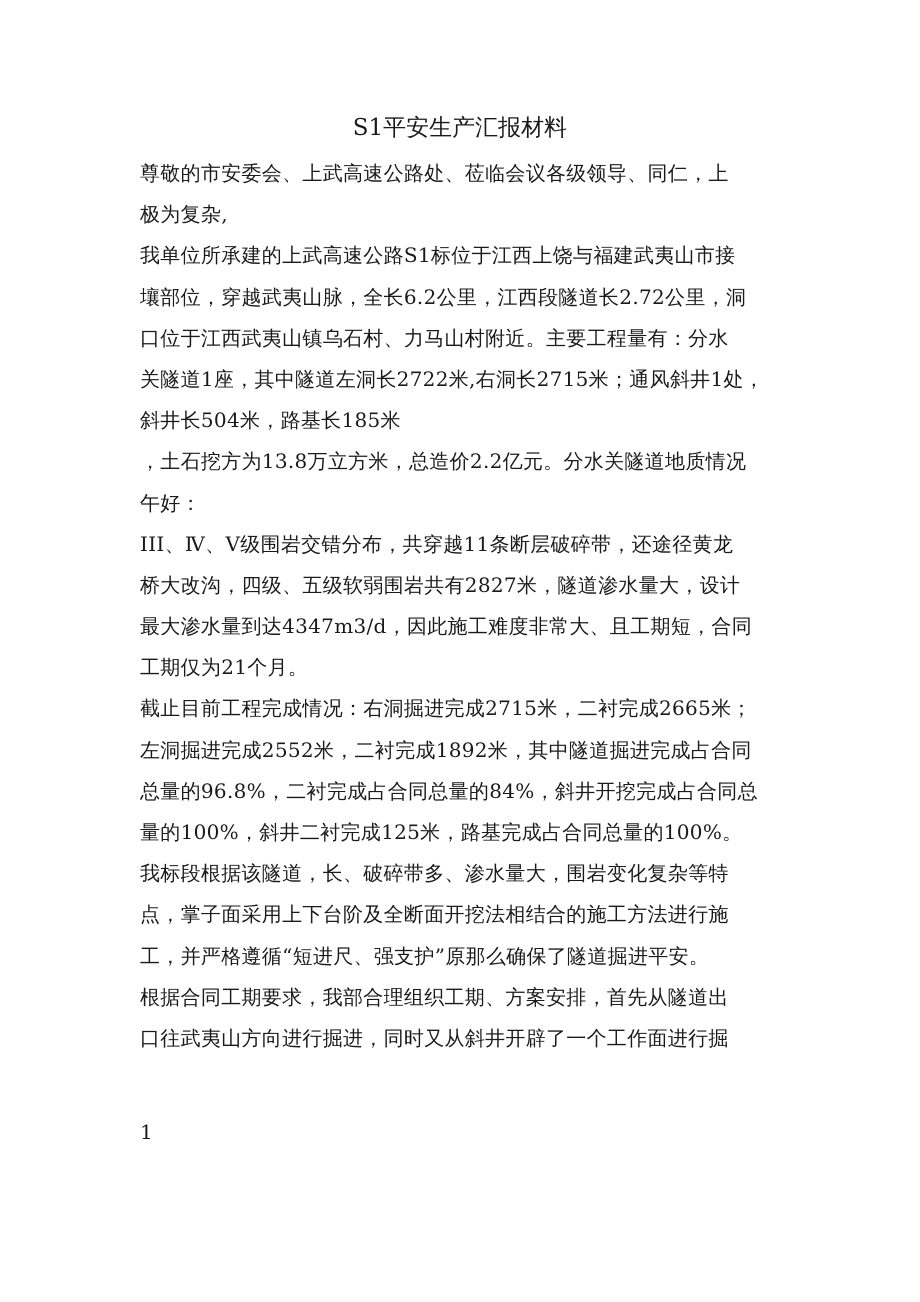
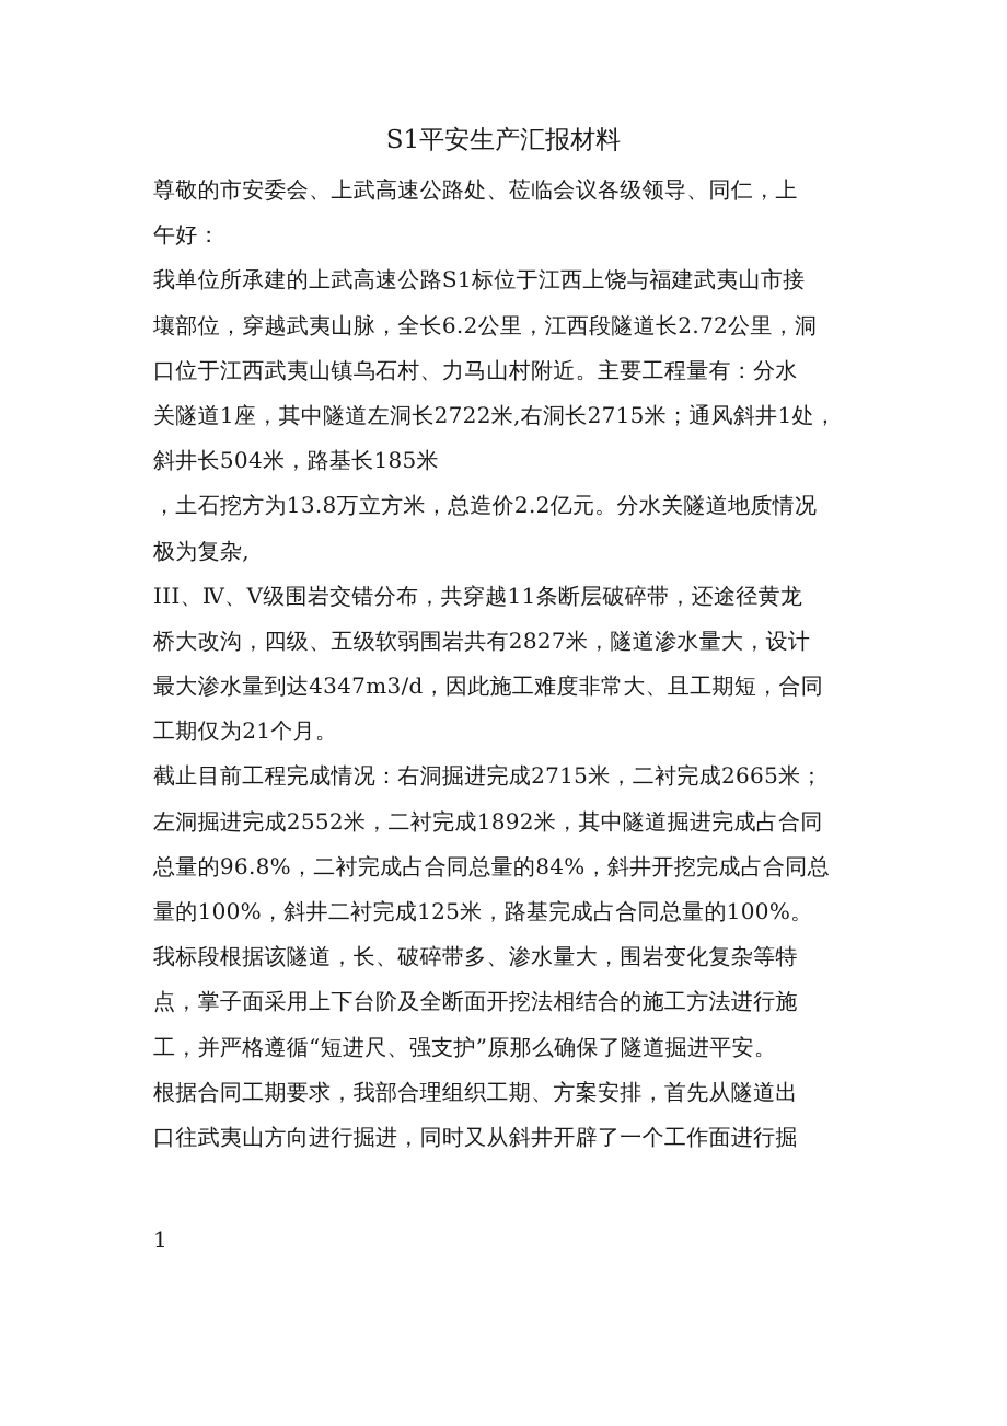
  S1平安生产汇报材料
  尊敬的市安委会、上武高速公路处、莅临会议各级领导、同仁，上
- 极为复杂,
+ 午好：
  我单位所承建的上武高速公路S1标位于江西上饶与福建武夷山市接
  壤部位，穿越武夷山脉，全长6.2公里，江西段隧道长2.72公里，洞
  口位于江西武夷山镇乌石村、力马山村附近。主要工程量有：分水
  关隧道1座，其中隧道左洞长2722米,右洞长2715米；通风斜井1处，
  斜井长504米，路基长185米
  ，土石挖方为13.8万立方米，总造价2.2亿元。分水关隧道地质情况
- 午好：
+ 极为复杂,
  III、Ⅳ、Ⅴ级围岩交错分布，共穿越11条断层破碎带，还途径黄龙
  桥大改沟，四级、五级软弱围岩共有2827米，隧道渗水量大，设计
  最大渗水量到达4347m3/d，因此施工难度非常大、且工期短，合同
  工期仅为21个月。
  截止目前工程完成情况：右洞掘进完成2715米，二衬完成2665米；
  左洞掘进完成2552米，二衬完成1892米，其中隧道掘进完成占合同
  总量的96.8%，二衬完成占合同总量的84%，斜井开挖完成占合同总
  量的100%，斜井二衬完成125米，路基完成占合同总量的100%。
  我标段根据该隧道，长、破碎带多、渗水量大，围岩变化复杂等特
  点，掌子面采用上下台阶及全断面开挖法相结合的施工方法进行施
  工，并严格遵循“短进尺、强支护”原那么确保了隧道掘进平安。
  根据合同工期要求，我部合理组织工期、方案安排，首先从隧道出
  口往武夷山方向进行掘进，同时又从斜井开辟了一个工作面进行掘
  1
